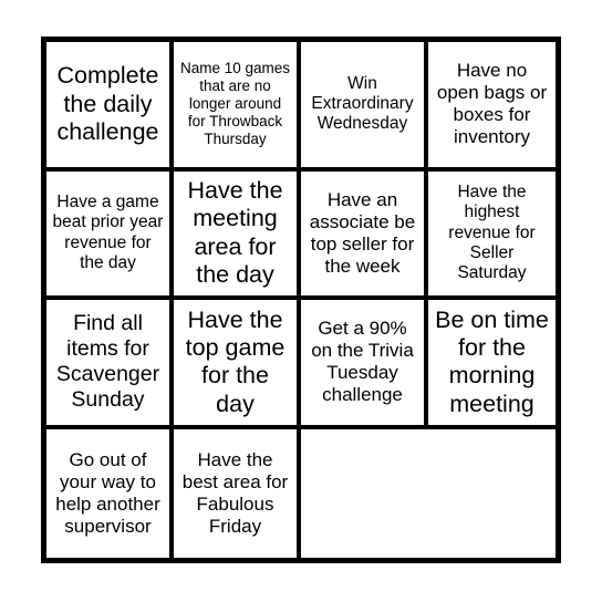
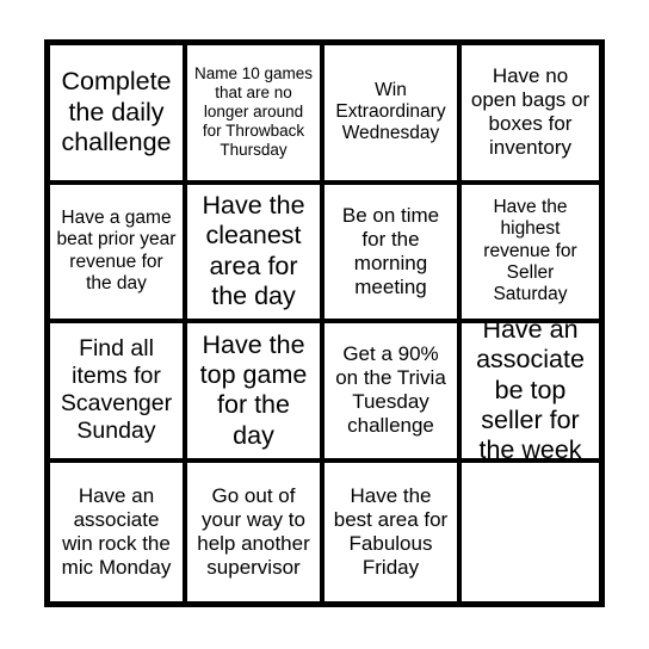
  Complete the daily challenge
  Name 10 games that are no longer around for Throwback Thursday
  Win Extraordinary Wednesday
  Have no open bags or boxes for inventory
  Have a game beat prior year revenue for the day
- Have the meeting area for the day
+ Have the cleanest area for the day
- Have an associate be top seller for the week
+ Be on time for the morning meeting
  Have the highest revenue for Seller Saturday
  Find all items for Scavenger Sunday
  Have the top game for the day
  Get a 90% on the Trivia Tuesday challenge
- Be on time for the morning meeting
+ Have an associate be top seller for the week
+ Have an associate win rock the mic Monday
  Go out of your way to help another supervisor
  Have the best area for Fabulous Friday
